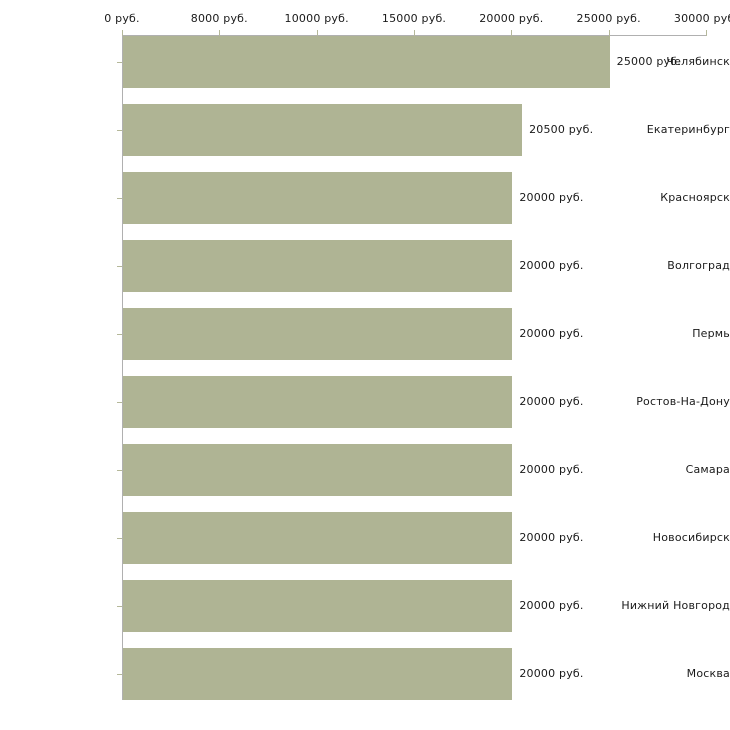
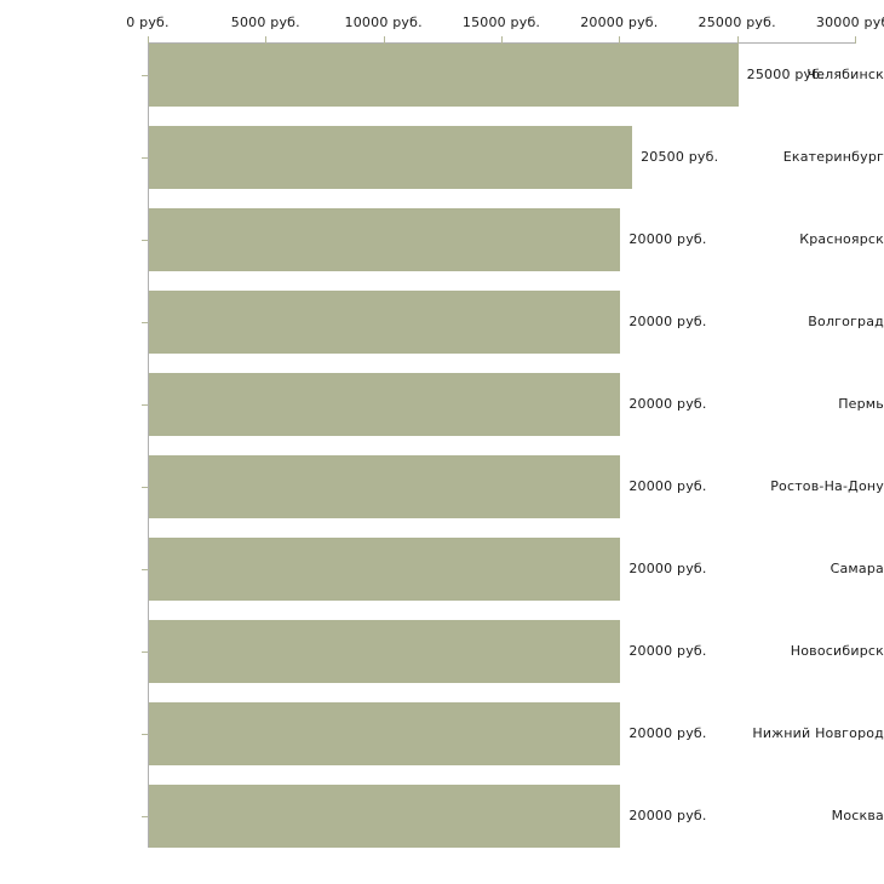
  0 руб.
- 8000 руб.
+ 5000 руб.
  10000 руб.
  15000 руб.
  20000 руб.
  25000 руб.
  30000 ру
  Челябинск
  Екатеринбург
  Красноярск
  Волгоград
  Пермь
  Ростов-На-Дону
  Самара
  Новосибирск
  Нижний Новгород
  Москва
  25000 руб.
  20500 руб.
  20000 руб.
  20000 руб.
  20000 руб.
  20000 руб.
  20000 руб.
  20000 руб.
  20000 руб.
  20000 руб.
